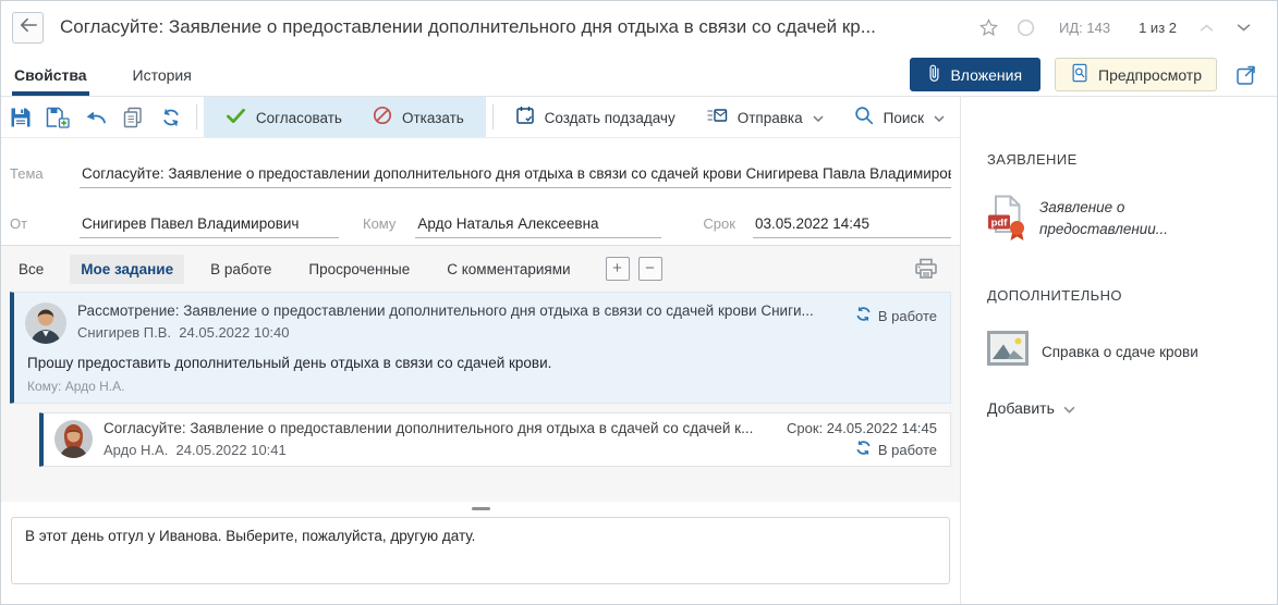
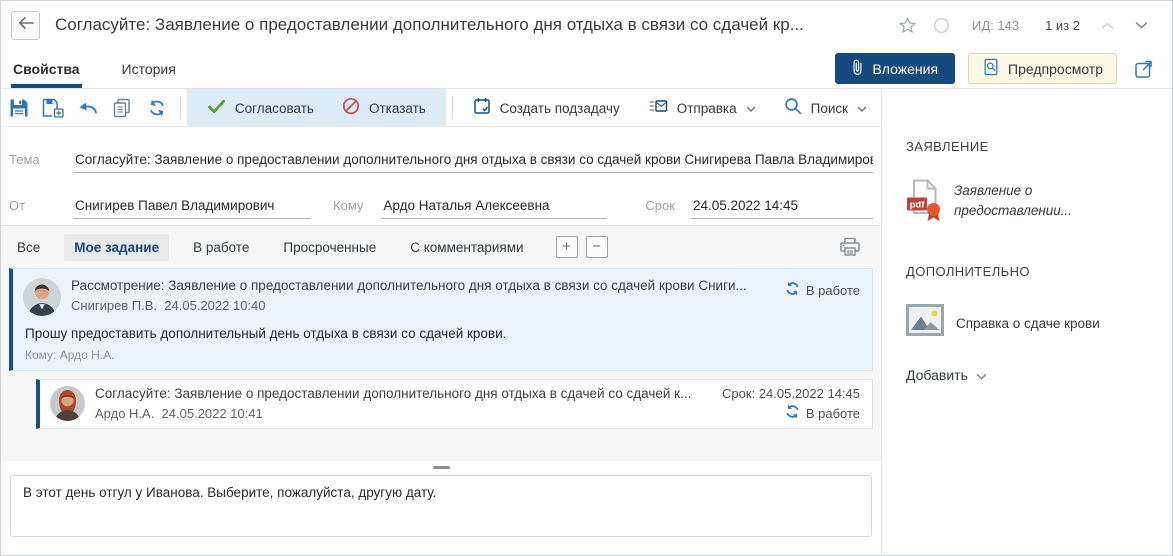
  Согласуйте: Заявление о предоставлении дополнительного дня отдыха в связи со сдачей кр...
  ИД: 143
  1 из 2
  Свойства
  История
  Вложения
  Предпросмотр
  Согласовать
  Отказать
  Создать подзадачу
  Отправка
  Поиск
  Тема
  Согласуйте: Заявление о предоставлении дополнительного дня отдыха в связи со сдачей крови Снигирева Павла Владимиро
  От
  Снигирев Павел Владимирович
  Кому
  Ардо Наталья Алексеевна
  Срок
- 03.05.2022 14:45
+ 24.05.2022 14:45
  Все
  Мое задание
  В работе
  Просроченные
  С комментариями
  +
  −
  Рассмотрение: Заявление о предоставлении дополнительного дня отдыха в связи со сдачей крови Сниги...
  Снигирев П.В. 24.05.2022 10:40
  В работе
  Прошу предоставить дополнительный день отдыха в связи со сдачей крови.
  Кому: Ардо Н.А.
  Согласуйте: Заявление о предоставлении дополнительного дня отдыха в сдачей со сдачей к...
  Ардо Н.А. 24.05.2022 10:41
  Срок: 24.05.2022 14:45
  В работе
  В этот день отгул у Иванова. Выберите, пожалуйста, другую дату.
  ЗАЯВЛЕНИЕ
  pdf
  Заявление о предоставлении...
  ДОПОЛНИТЕЛЬНО
  Справка о сдаче крови
  Добавить
